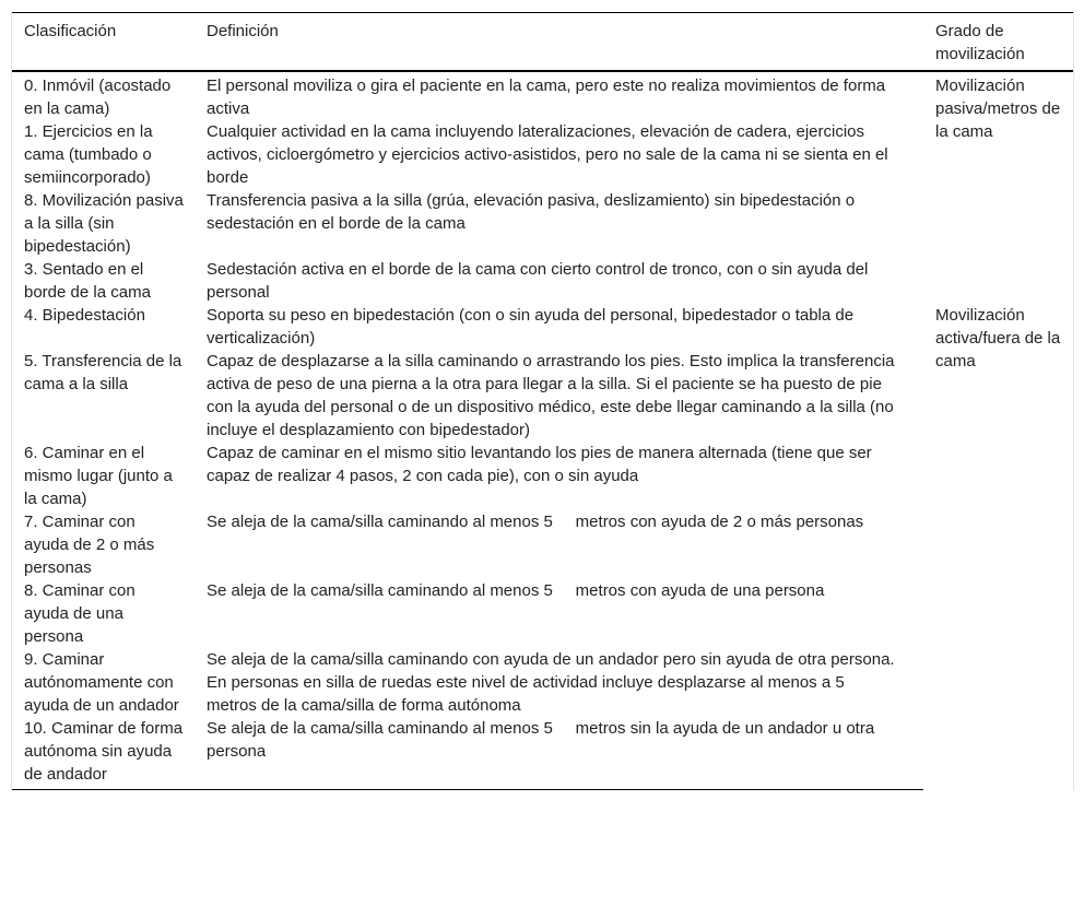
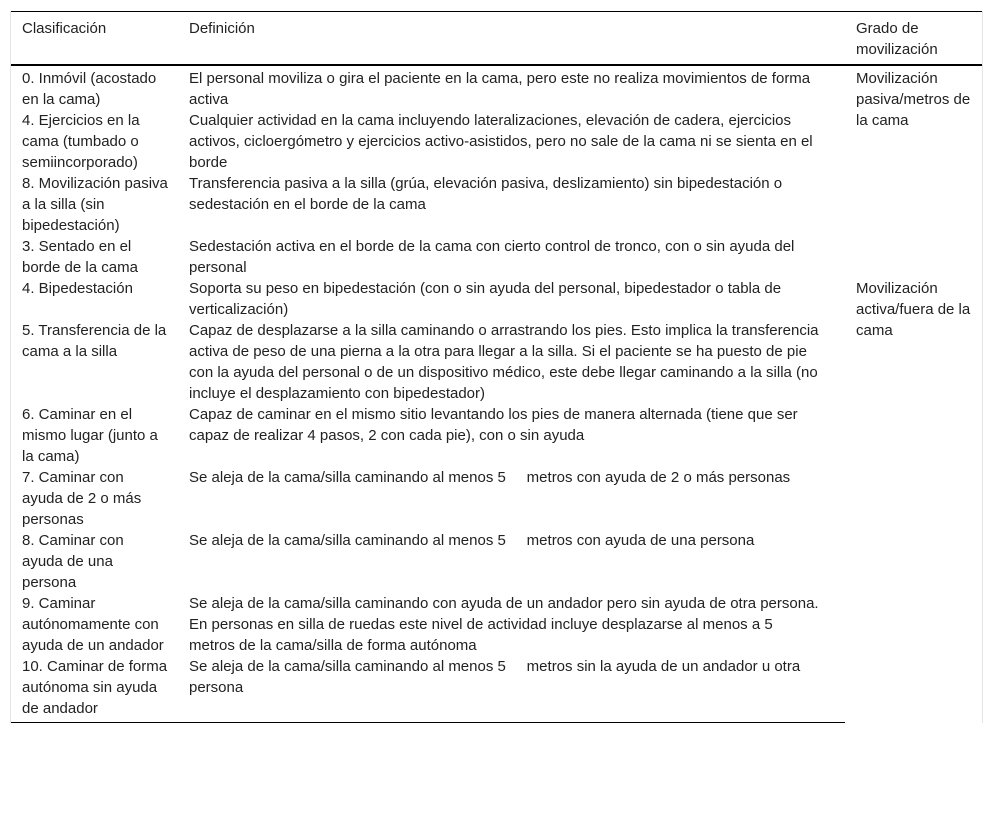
  Clasificación	Definición	Grado de movilización
  0. Inmóvil (acostado en la cama)	El personal moviliza o gira el paciente en la cama, pero este no realiza movimientos de forma activa	Movilización pasiva/metros de la cama
- 1. Ejercicios en la cama (tumbado o semiincorporado)	Cualquier actividad en la cama incluyendo lateralizaciones, elevación de cadera, ejercicios activos, cicloergómetro y ejercicios activo-asistidos, pero no sale de la cama ni se sienta en el borde
+ 4. Ejercicios en la cama (tumbado o semiincorporado)	Cualquier actividad en la cama incluyendo lateralizaciones, elevación de cadera, ejercicios activos, cicloergómetro y ejercicios activo-asistidos, pero no sale de la cama ni se sienta en el borde
  8. Movilización pasiva a la silla (sin bipedestación)	Transferencia pasiva a la silla (grúa, elevación pasiva, deslizamiento) sin bipedestación o sedestación en el borde de la cama
  3. Sentado en el borde de la cama	Sedestación activa en el borde de la cama con cierto control de tronco, con o sin ayuda del personal
  4. Bipedestación	Soporta su peso en bipedestación (con o sin ayuda del personal, bipedestador o tabla de verticalización)	Movilización activa/fuera de la cama
  5. Transferencia de la cama a la silla	Capaz de desplazarse a la silla caminando o arrastrando los pies. Esto implica la transferencia activa de peso de una pierna a la otra para llegar a la silla. Si el paciente se ha puesto de pie con la ayuda del personal o de un dispositivo médico, este debe llegar caminando a la silla (no incluye el desplazamiento con bipedestador)
  6. Caminar en el mismo lugar (junto a la cama)	Capaz de caminar en el mismo sitio levantando los pies de manera alternada (tiene que ser capaz de realizar 4 pasos, 2 con cada pie), con o sin ayuda
  7. Caminar con ayuda de 2 o más personas	Se aleja de la cama/silla caminando al menos 5 metros con ayuda de 2 o más personas
  8. Caminar con ayuda de una persona	Se aleja de la cama/silla caminando al menos 5 metros con ayuda de una persona
  9. Caminar autónomamente con ayuda de un andador	Se aleja de la cama/silla caminando con ayuda de un andador pero sin ayuda de otra persona. En personas en silla de ruedas este nivel de actividad incluye desplazarse al menos a 5 metros de la cama/silla de forma autónoma
  10. Caminar de forma autónoma sin ayuda de andador	Se aleja de la cama/silla caminando al menos 5 metros sin la ayuda de un andador u otra persona
